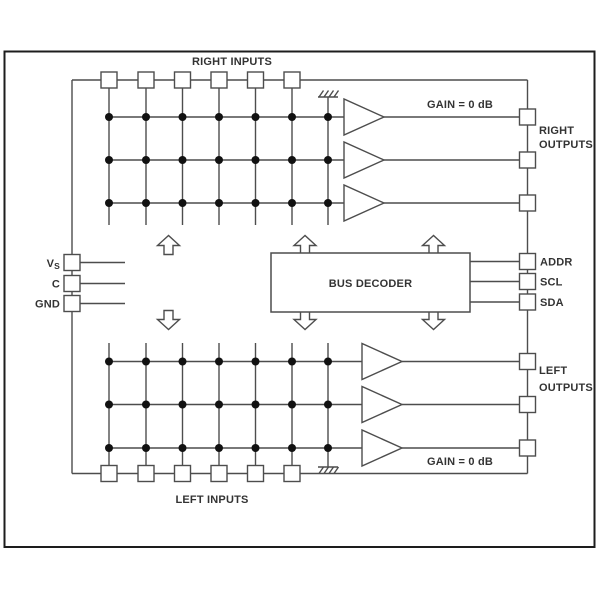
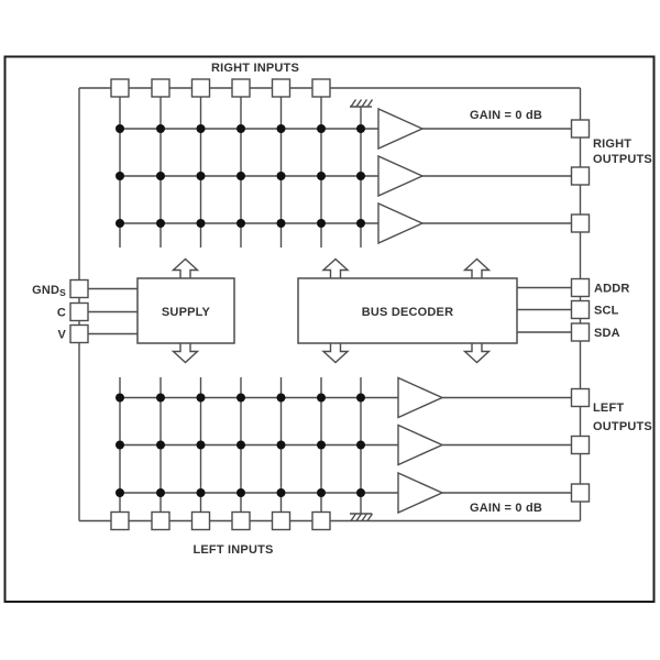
+ SUPPLY
  BUS DECODER
  RIGHT INPUTS
  GAIN = 0 dB
  RIGHT
  OUTPUTS
- VS
+ GNDS
  C
- GND
+ V
  ADDR
  SCL
  SDA
  LEFT
  OUTPUTS
  GAIN = 0 dB
  LEFT INPUTS
